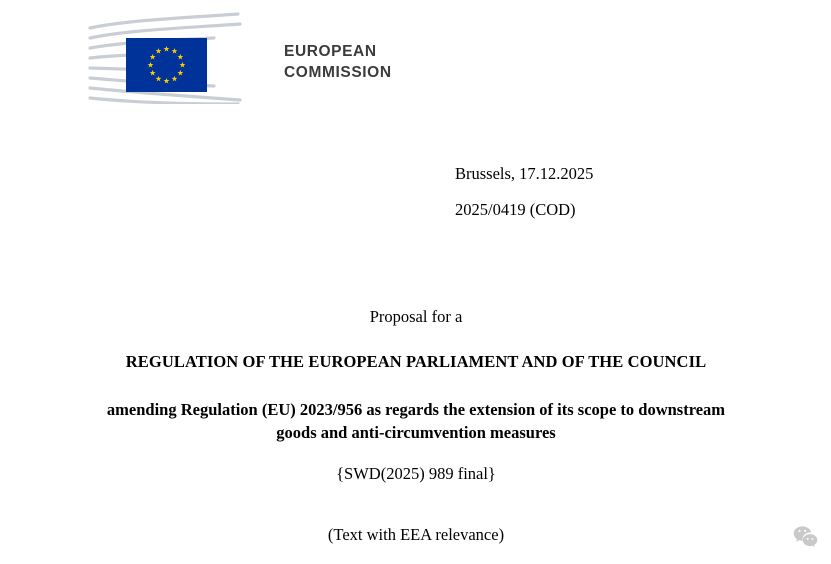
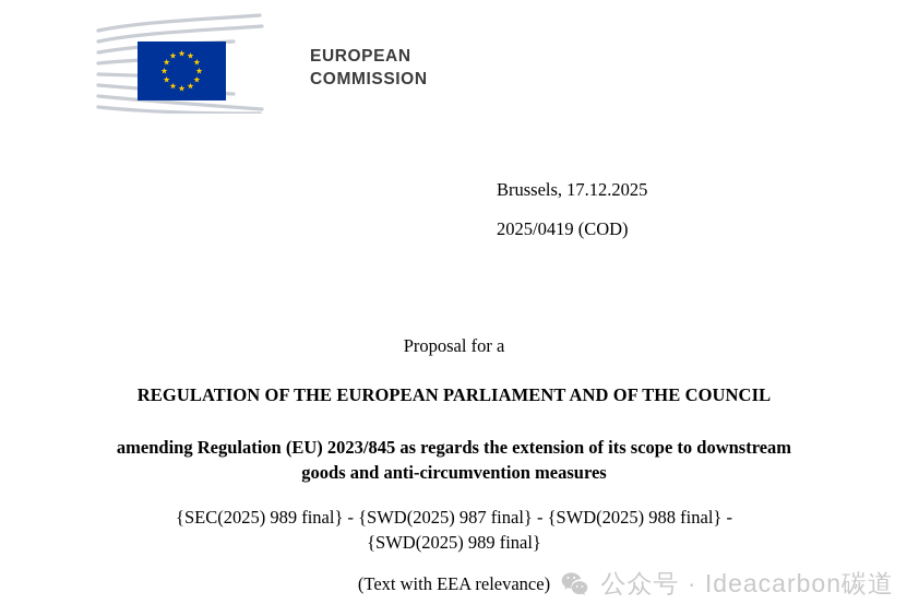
  EUROPEAN
  COMMISSION
  Brussels, 17.12.2025
  2025/0419 (COD)
  Proposal for a
  REGULATION OF THE EUROPEAN PARLIAMENT AND OF THE COUNCIL
- amending Regulation (EU) 2023/956 as regards the extension of its scope to downstream goods and anti-circumvention measures
+ amending Regulation (EU) 2023/845 as regards the extension of its scope to downstream goods and anti-circumvention measures
+ {SEC(2025) 989 final} - {SWD(2025) 987 final} - {SWD(2025) 988 final} -
  {SWD(2025) 989 final}
  (Text with EEA relevance)
+ 公众号 · Ideacarbon碳道
